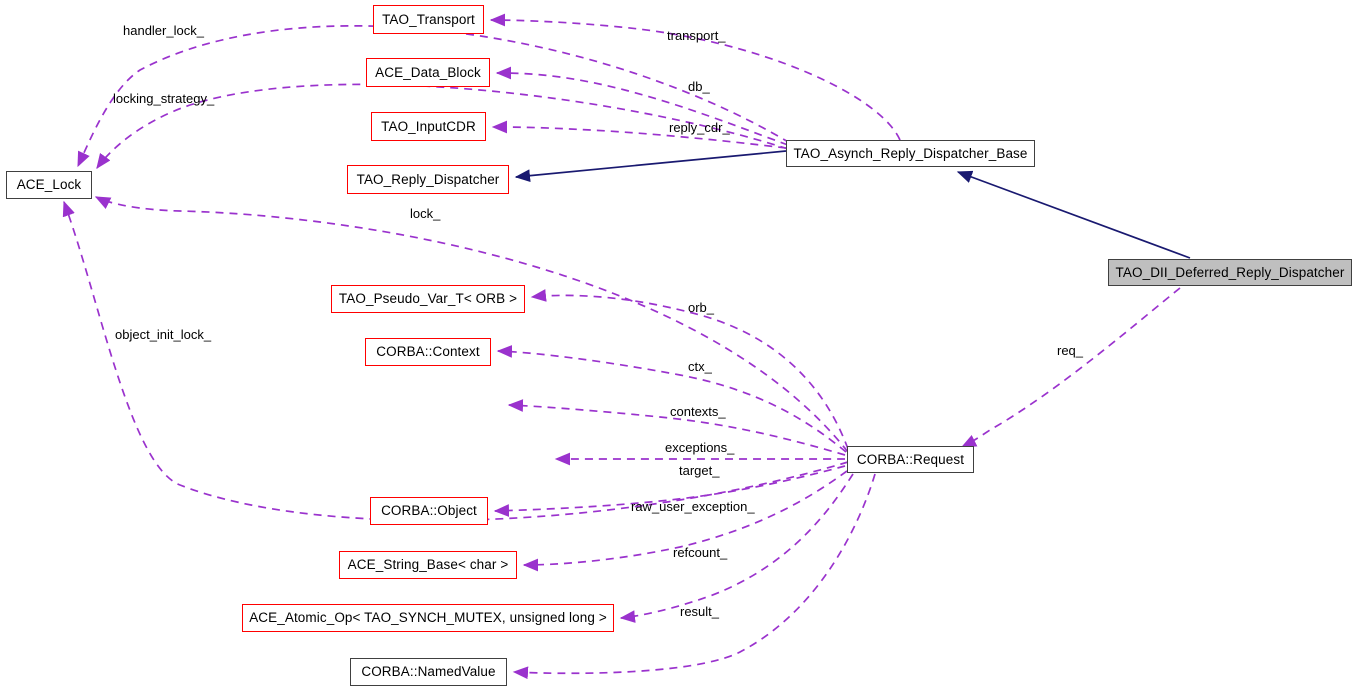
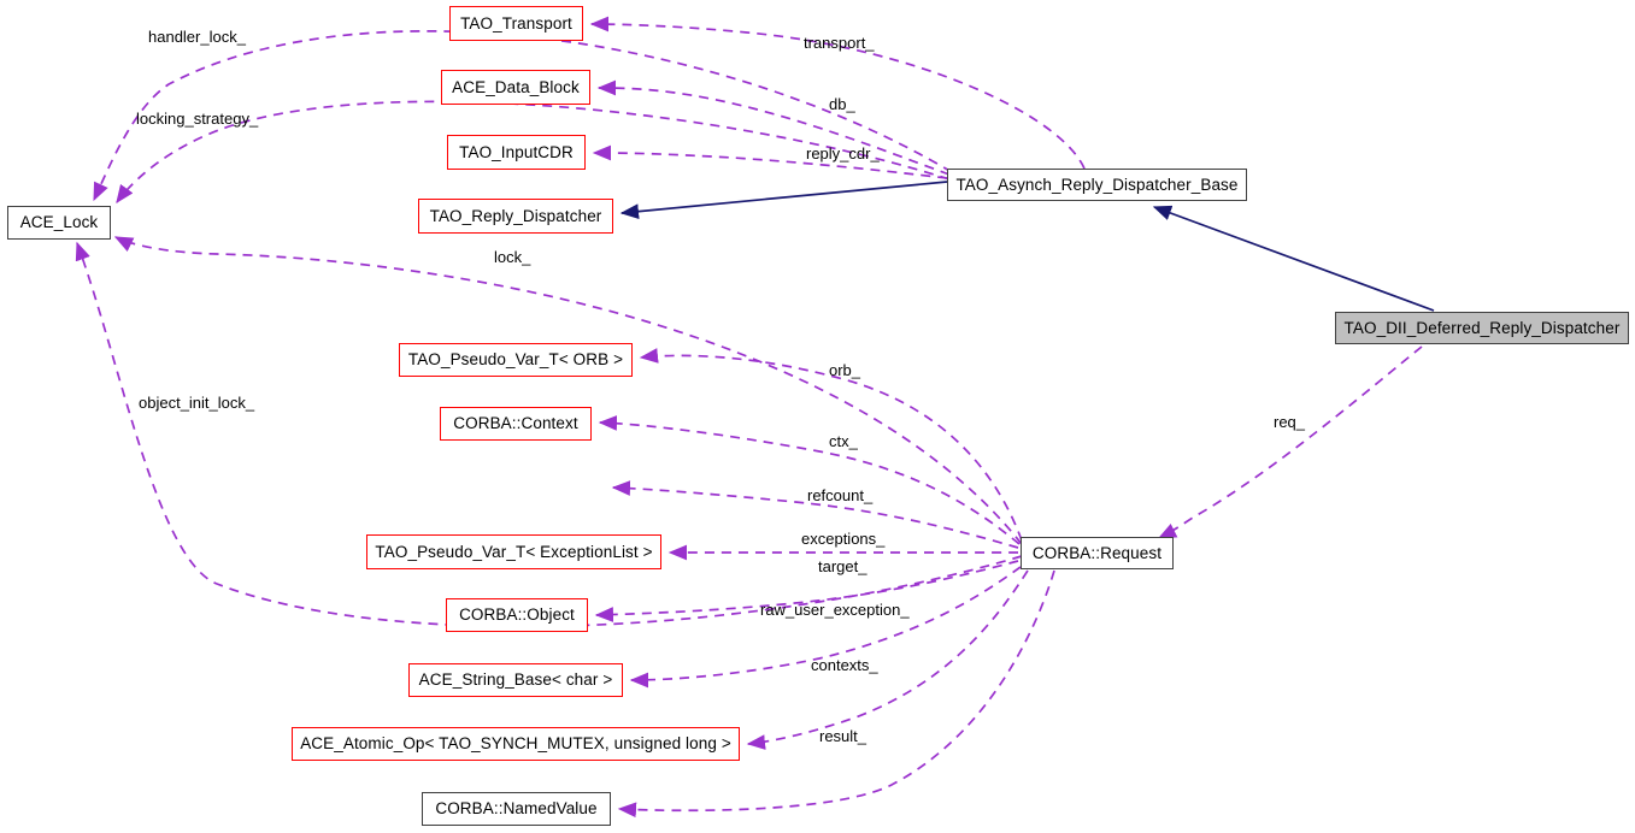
  ACE_Lock
  TAO_Transport
  ACE_Data_Block
  TAO_InputCDR
  TAO_Reply_Dispatcher
  TAO_Asynch_Reply_Dispatcher_Base
  TAO_DII_Deferred_Reply_Dispatcher
  TAO_Pseudo_Var_T< ORB >
  CORBA::Context
+ TAO_Pseudo_Var_T< ExceptionList >
  CORBA::Object
  ACE_String_Base< char >
  ACE_Atomic_Op< TAO_SYNCH_MUTEX, unsigned long >
  CORBA::NamedValue
  CORBA::Request
  handler_lock_
  locking_strategy_
  object_init_lock_
  lock_
  transport_
  db_
  reply_cdr_
  orb_
  ctx_
- contexts_
+ refcount_
  exceptions_
  target_
  raw_user_exception_
- refcount_
+ contexts_
  result_
  req_
